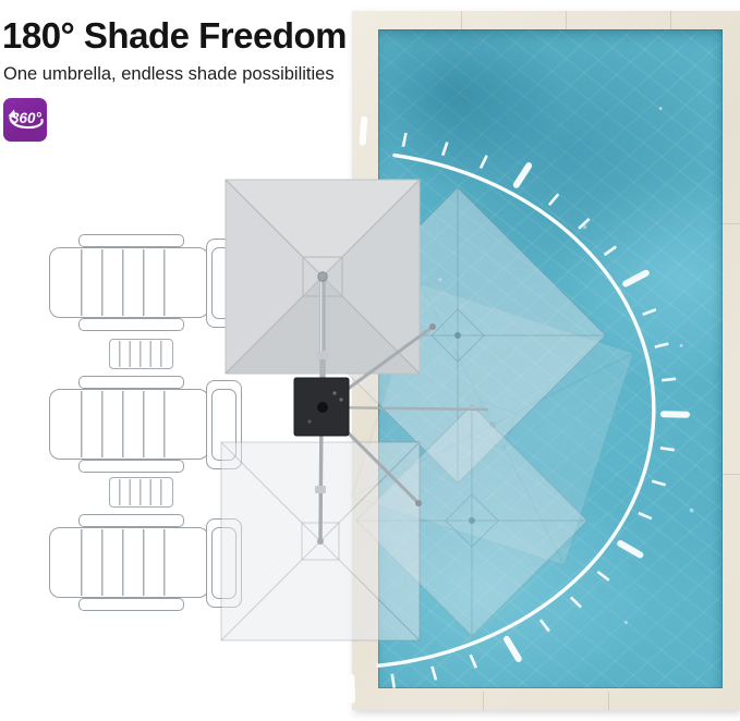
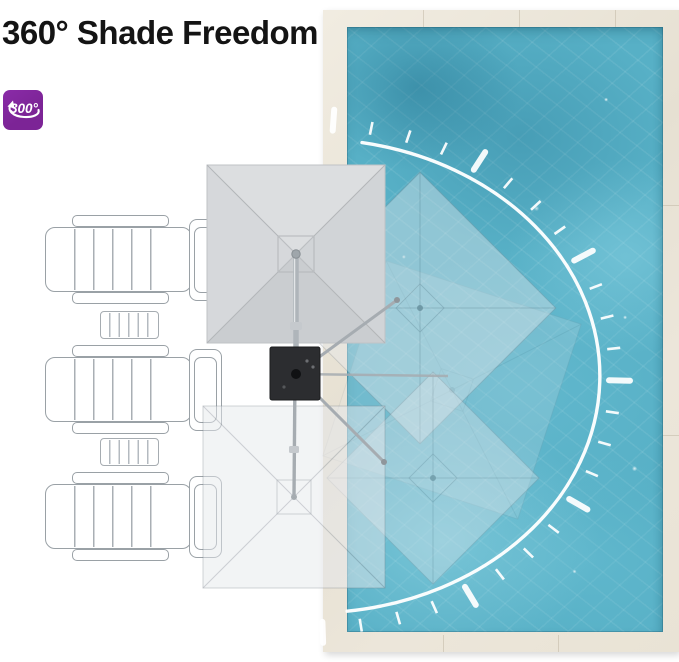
- 180° Shade Freedom
+ 360° Shade Freedom
- One umbrella, endless shade possibilities
- 360°
+ 300°
